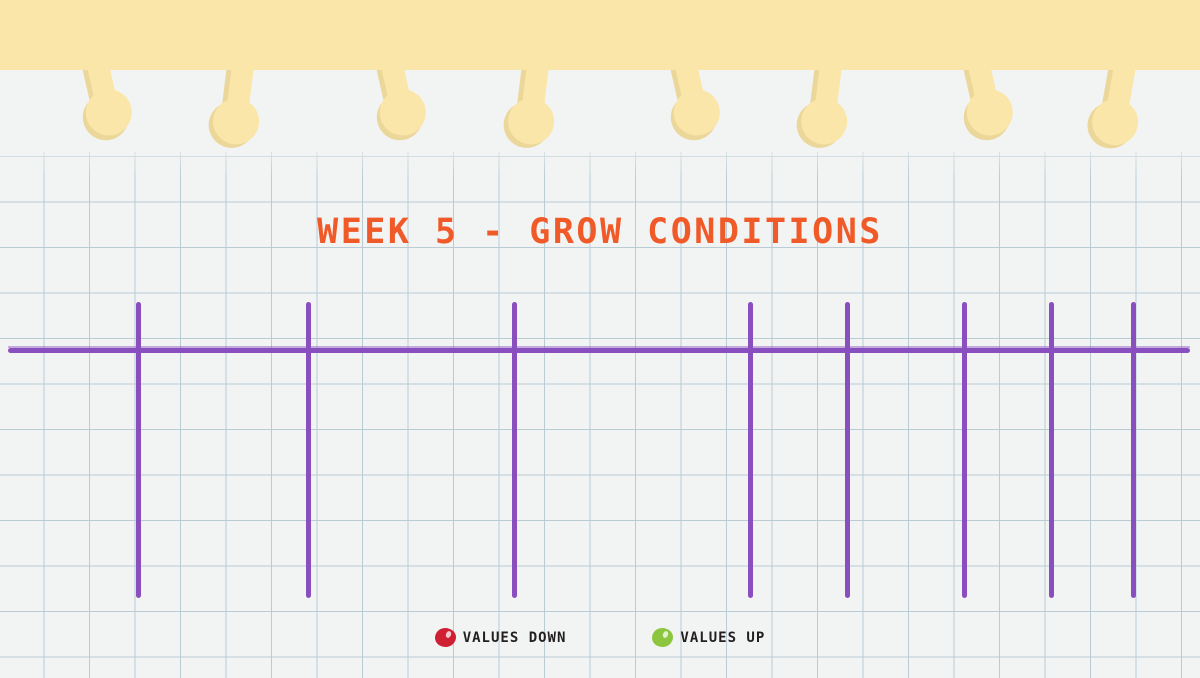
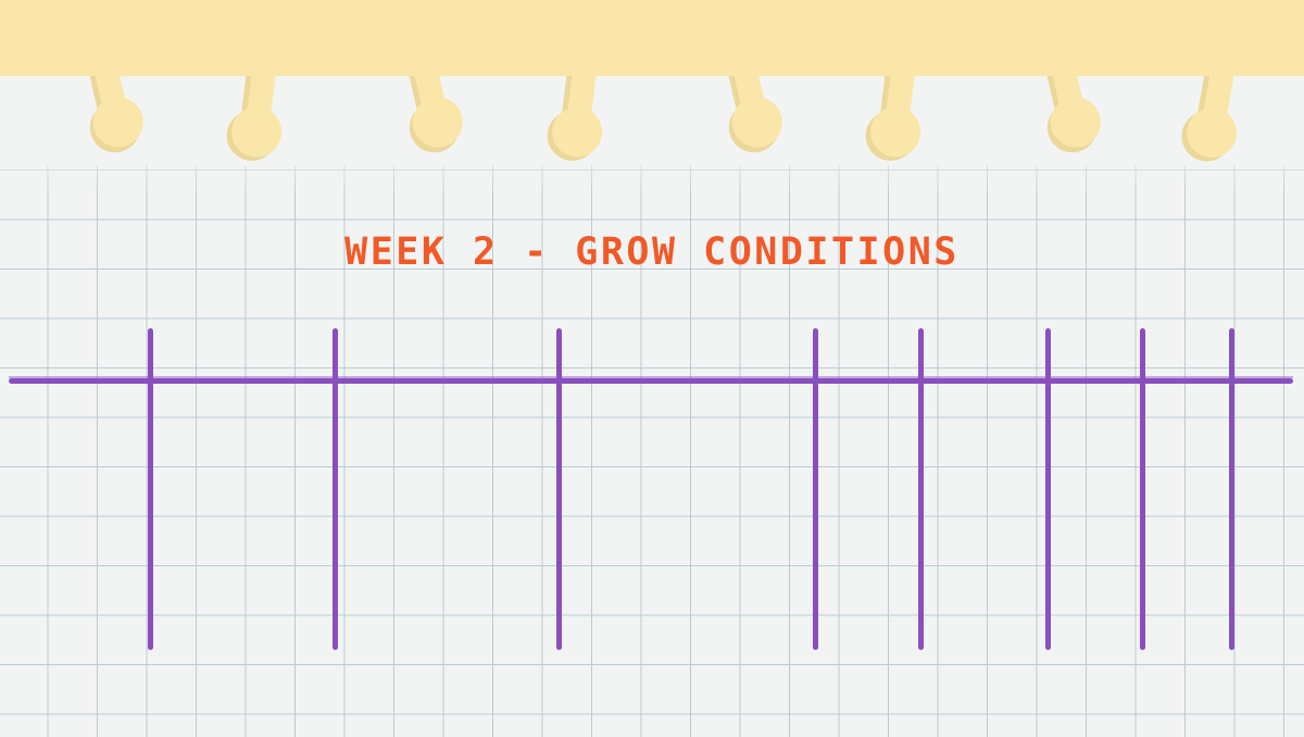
- WEEK 5 - GROW CONDITIONS
+ WEEK 2 - GROW CONDITIONS
- VALUES DOWN
- VALUES UP
